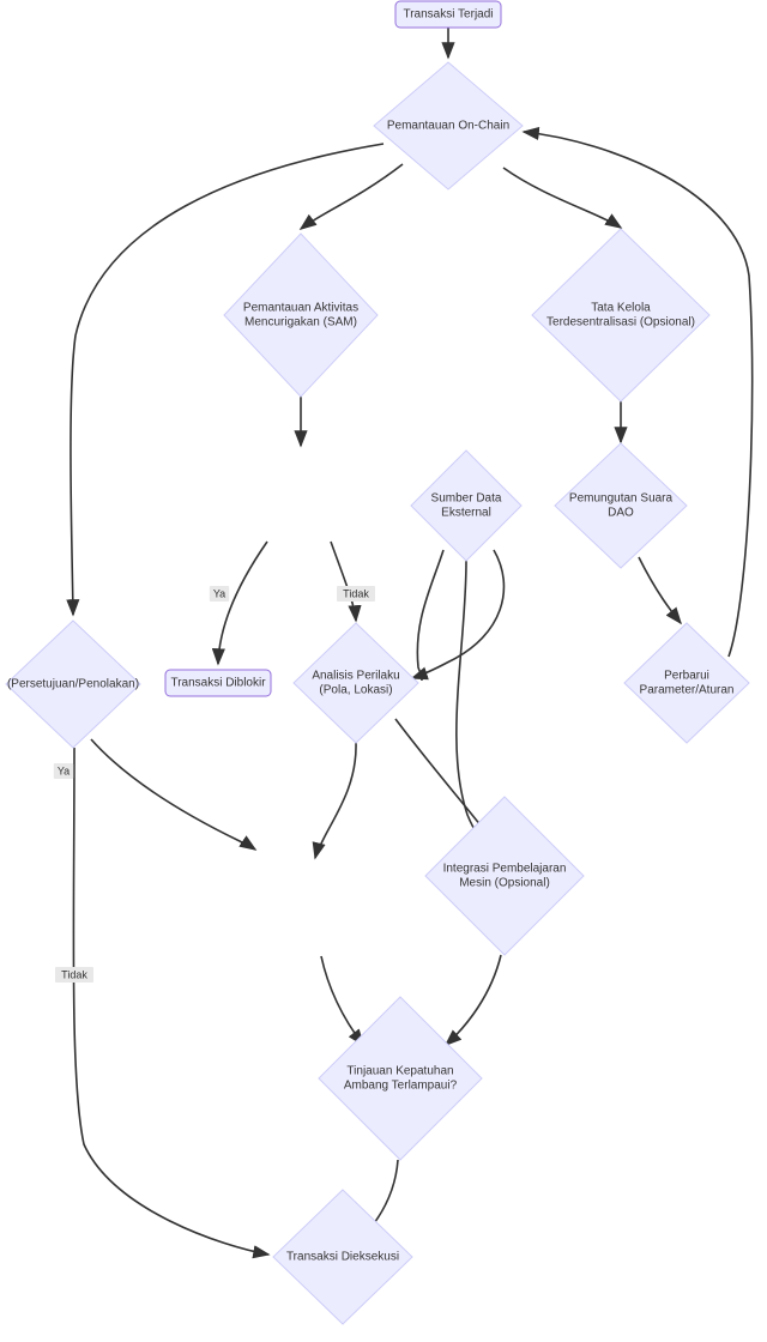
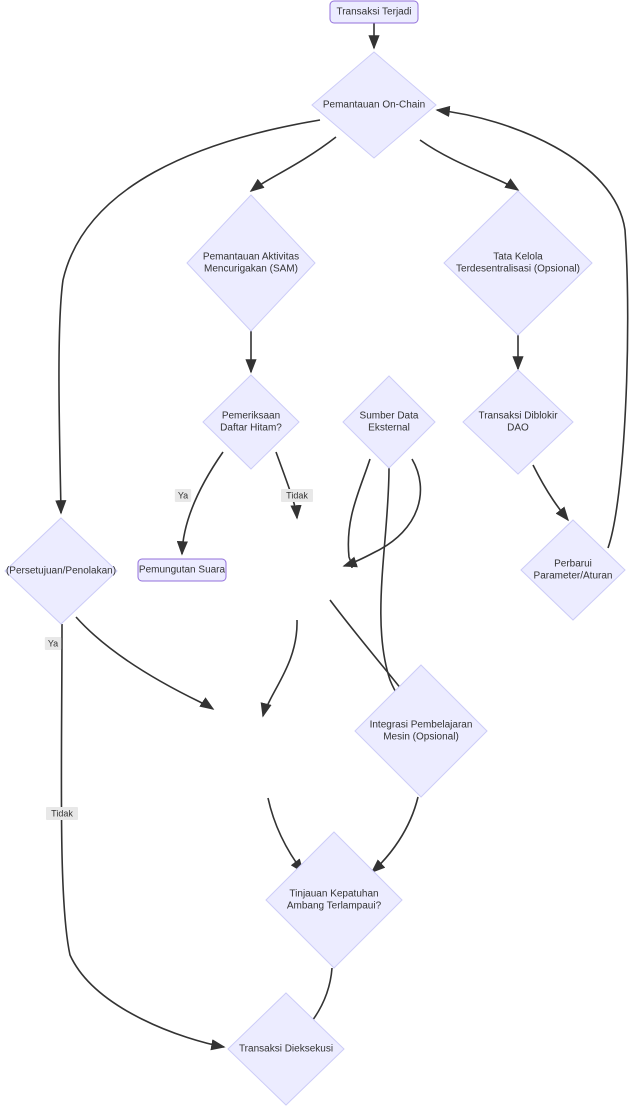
  Transaksi Terjadi
  Pemantauan On-Chain
  Pemantauan Aktivitas
  Mencurigakan (SAM)
  Tata Kelola
  Terdesentralisasi (Opsional)
+ Pemeriksaan
+ Daftar Hitam?
  Sumber Data
  Eksternal
- Pemungutan Suara
+ Transaksi Diblokir
  DAO
  (Persetujuan/Penolakan)
- Transaksi Diblokir
+ Pemungutan Suara
- Analisis Perilaku
- (Pola, Lokasi)
  Perbarui
  Parameter/Aturan
  Integrasi Pembelajaran
  Mesin (Opsional)
  Tinjauan Kepatuhan
  Ambang Terlampaui?
  Transaksi Dieksekusi
  Ya
  Tidak
  Ya
  Tidak
